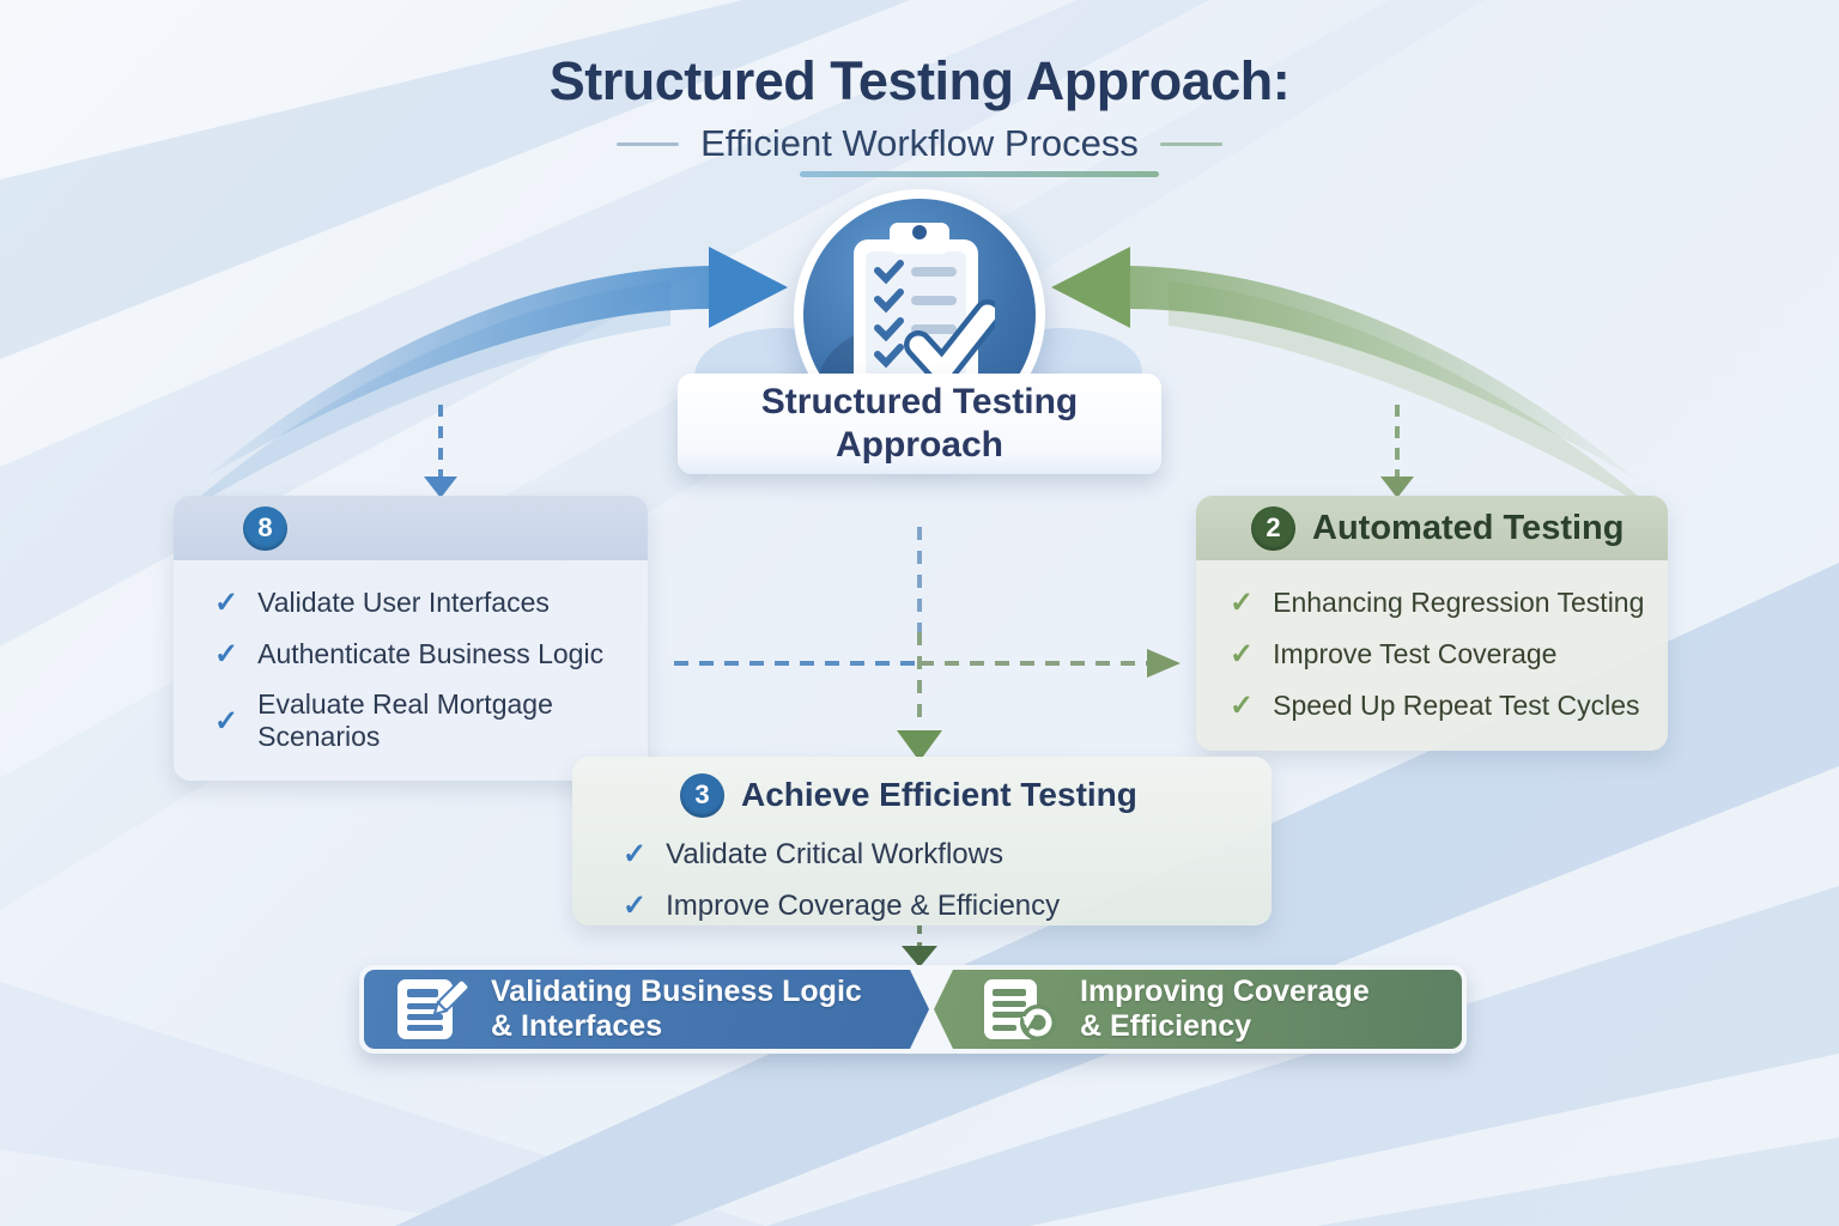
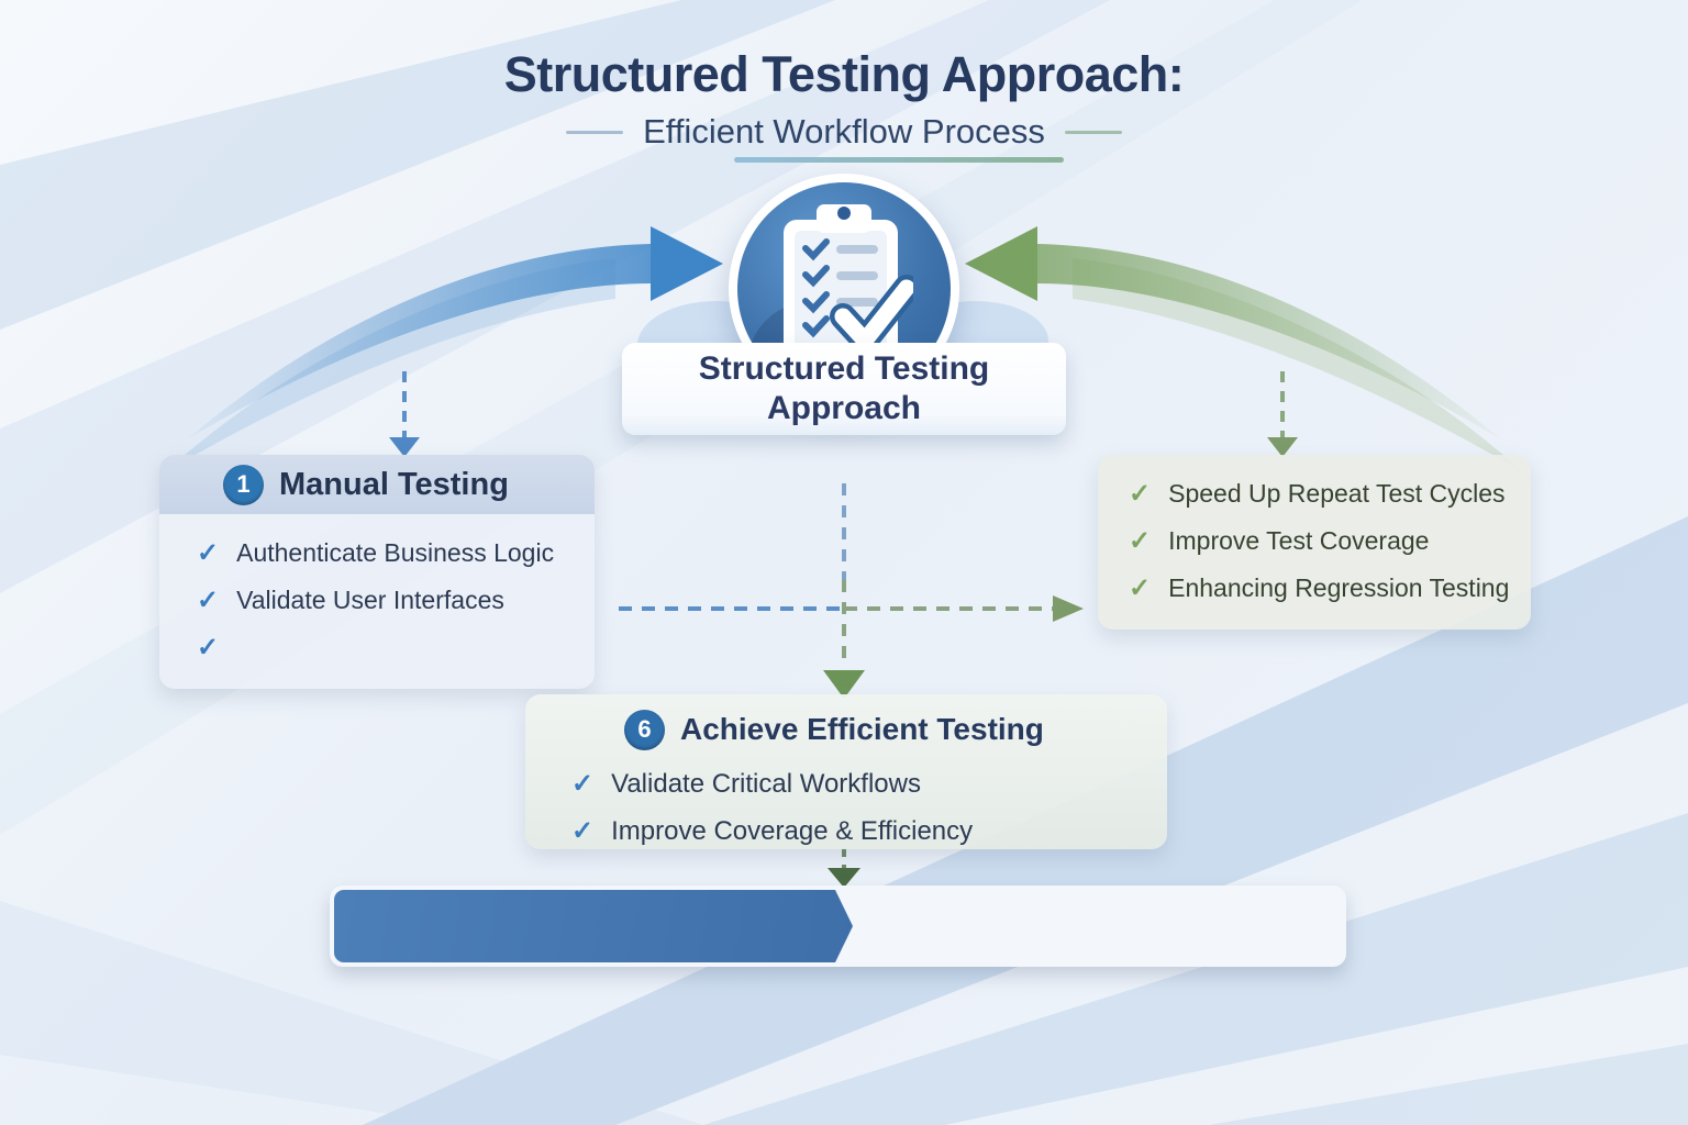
  Structured Testing Approach:
  Efficient Workflow Process
  Structured Testing
  Approach
- 8
+ 1
+ Manual Testing
  ✓
- Validate User Interfaces
+ Authenticate Business Logic
  ✓
- Authenticate Business Logic
+ Validate User Interfaces
  ✓
- Evaluate Real Mortgage Scenarios
- 2
- Automated Testing
  ✓
- Enhancing Regression Testing
+ Speed Up Repeat Test Cycles
  ✓
  Improve Test Coverage
  ✓
- Speed Up Repeat Test Cycles
+ Enhancing Regression Testing
- 3
+ 6
  Achieve Efficient Testing
  ✓
  Validate Critical Workflows
  ✓
  Improve Coverage & Efficiency
- Validating Business Logic
- & Interfaces
- Improving Coverage
- & Efficiency
